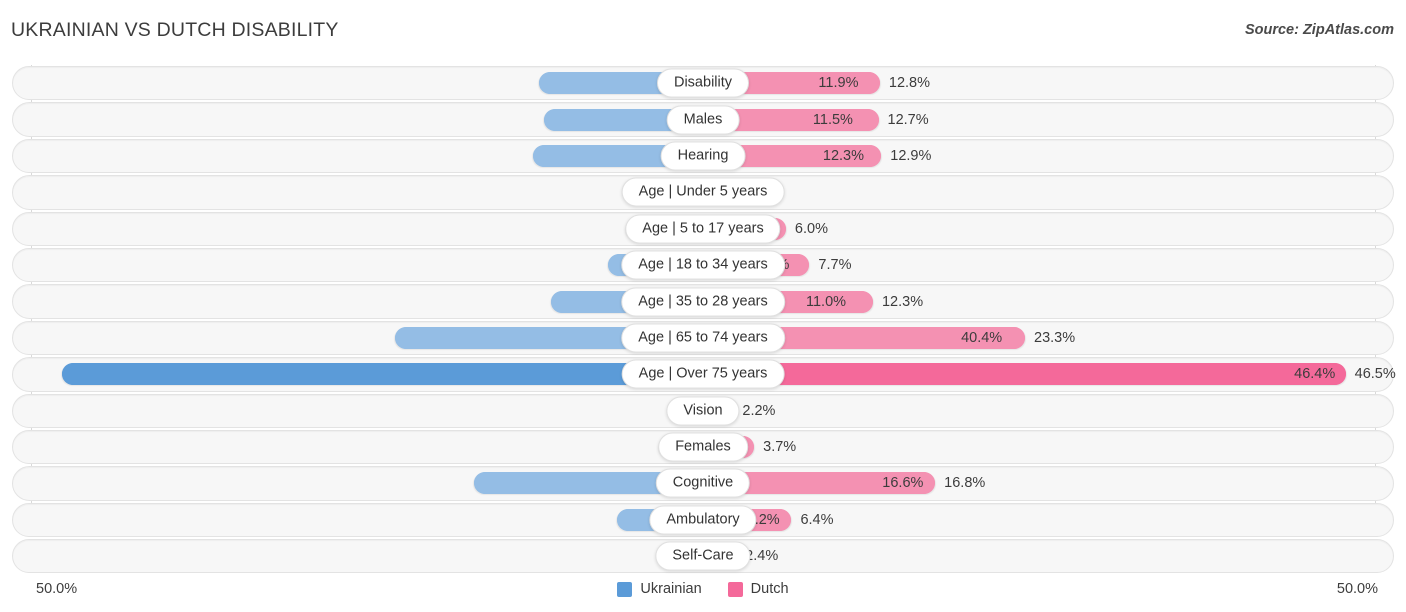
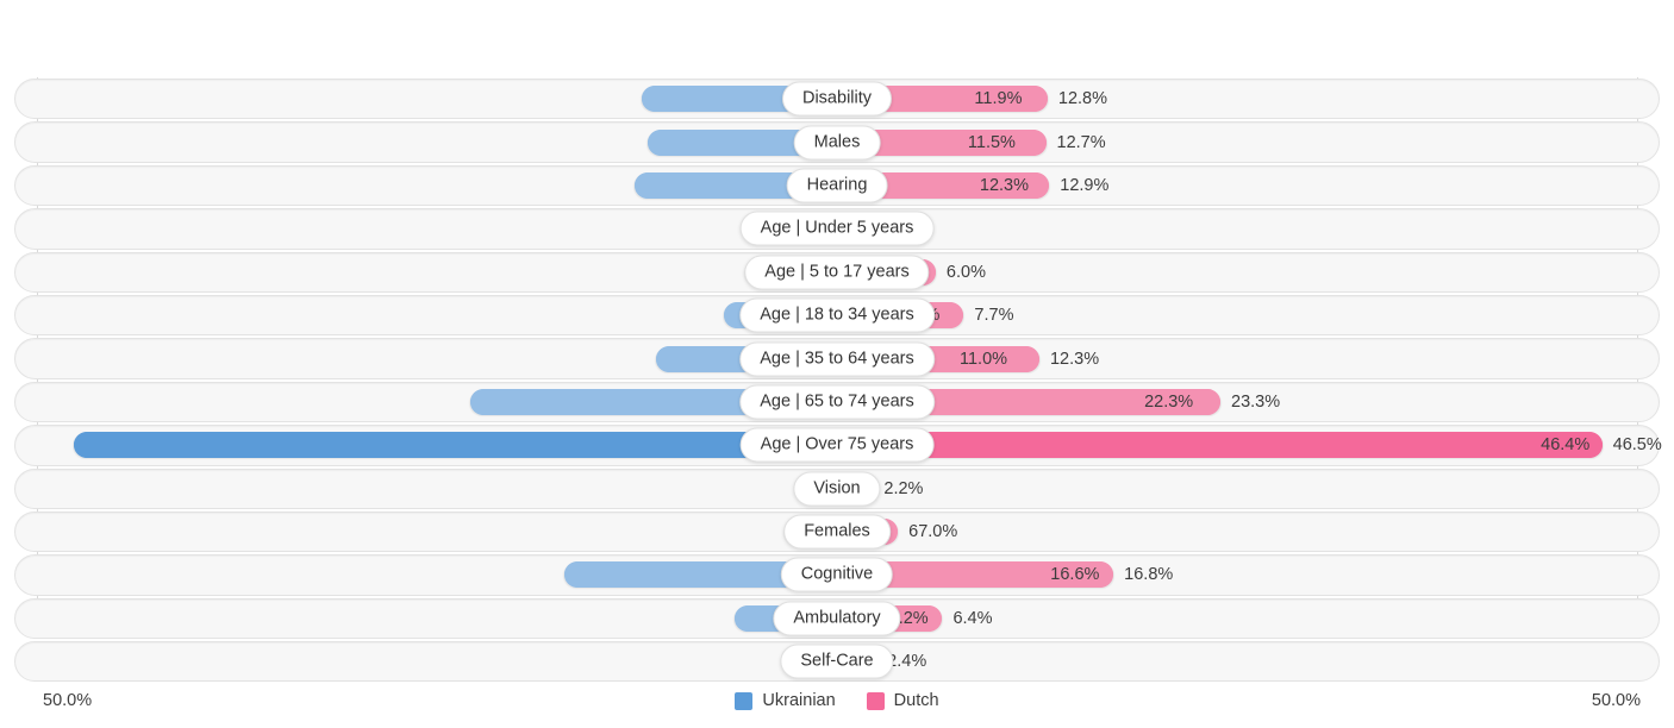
- UKRAINIAN VS DUTCH DISABILITY
- Source: ZipAtlas.com
  11.9%
  12.8%
  Disability
  11.5%
  12.7%
  Males
  12.3%
  12.9%
  Hearing
  Age | Under 5 years
  6.0%
  Age | 5 to 17 years
  7.7%
  Age | 18 to 34 years
  11.0%
  12.3%
- Age | 35 to 28 years
+ Age | 35 to 64 years
- 40.4%
+ 22.3%
  23.3%
  Age | 65 to 74 years
  46.4%
  46.5%
  Age | Over 75 years
  2.2%
  Vision
- 3.7%
+ 67.0%
  Females
  16.6%
  16.8%
  Cognitive
  .2%
  6.4%
  Ambulatory
  .4%
  Self-Care
  50.0%
  50.0%
  Ukrainian
  Dutch
